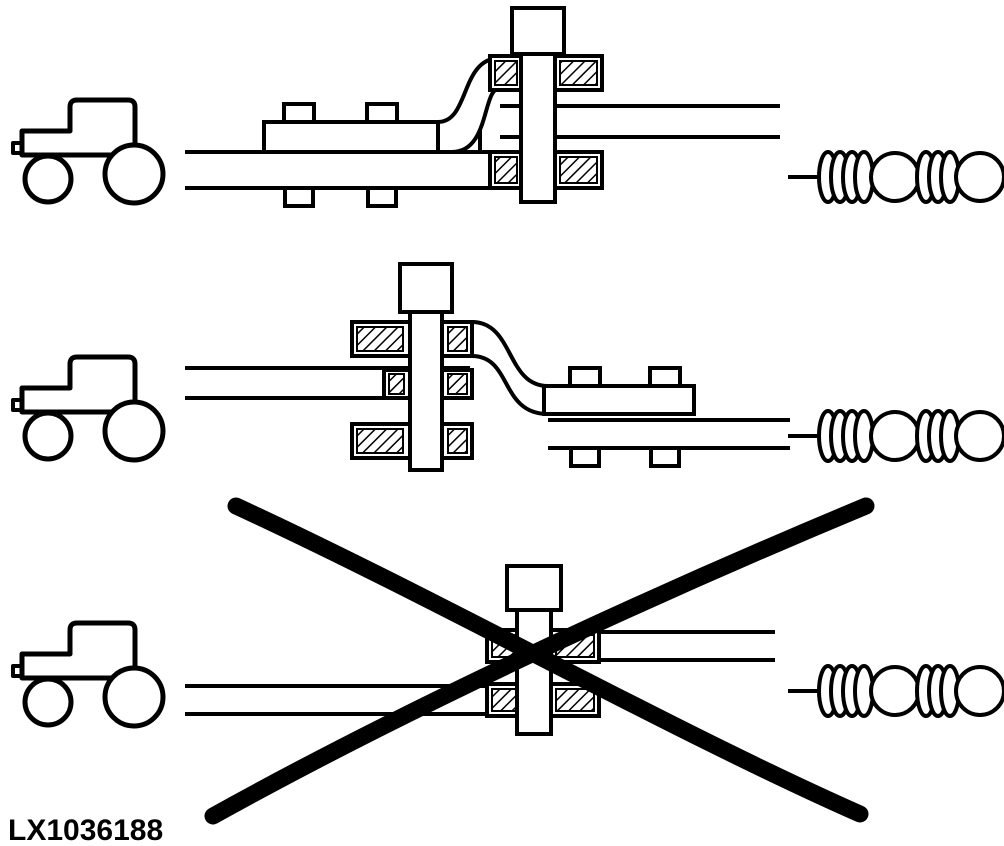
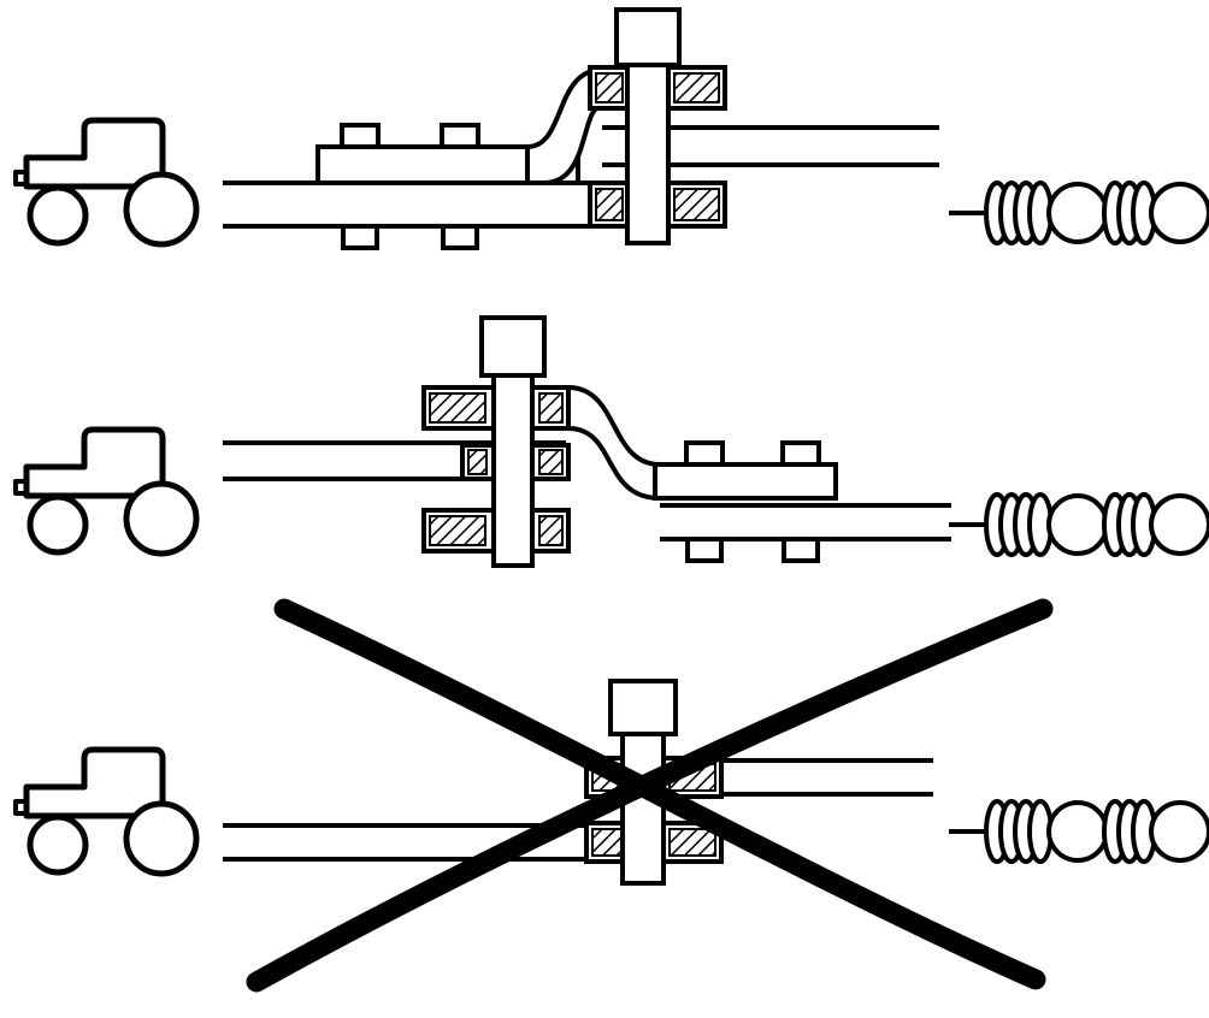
- LX1036188
